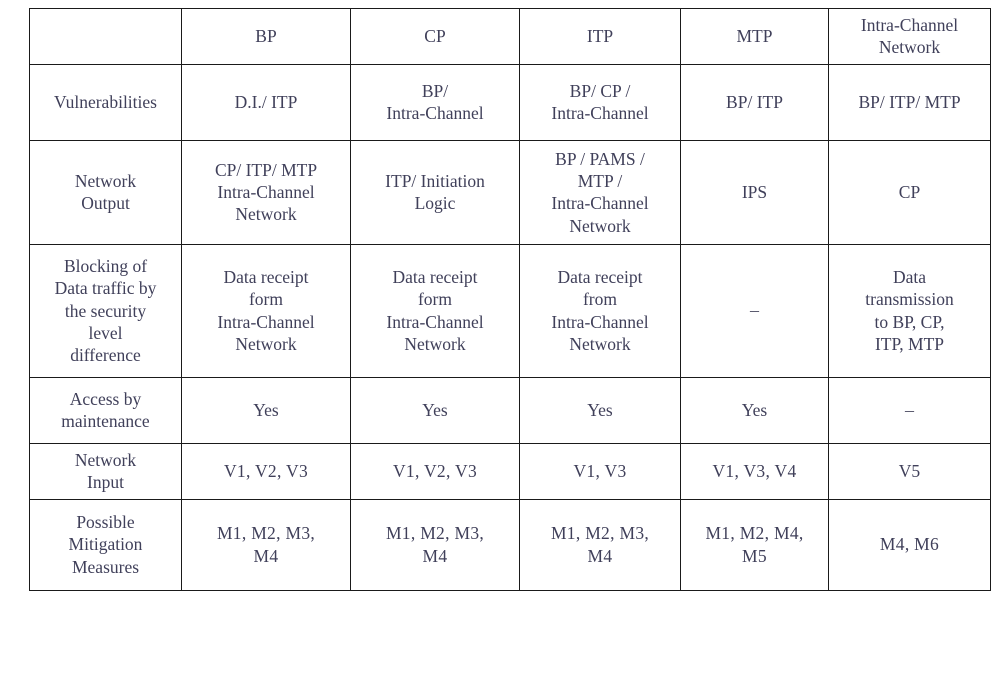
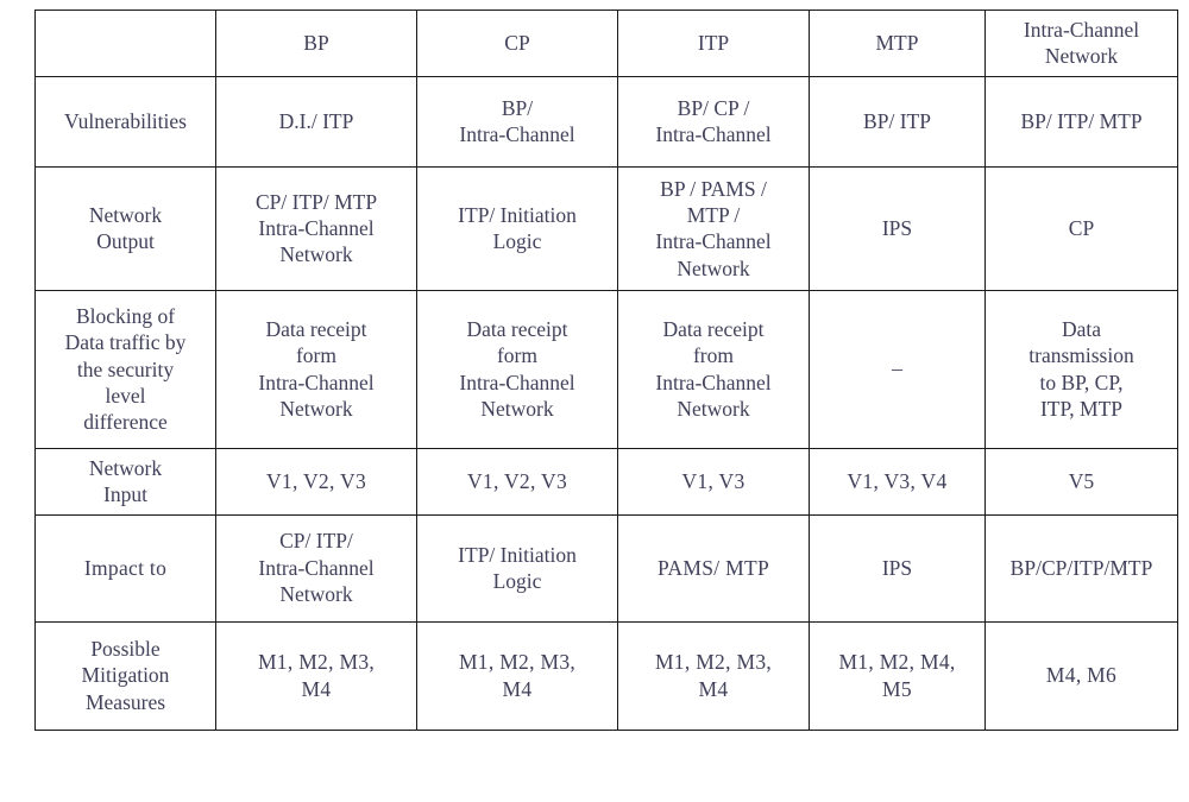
  	BP	CP	ITP	MTP	Intra-Channel Network
  Vulnerabilities	D.I./ ITP	BP/ Intra-Channel	BP/ CP / Intra-Channel	BP/ ITP	BP/ ITP/ MTP
  Network Output	CP/ ITP/ MTP Intra-Channel Network	ITP/ Initiation Logic	BP / PAMS / MTP / Intra-Channel Network	IPS	CP
  Blocking of Data traffic by the security level difference	Data receipt form Intra-Channel Network	Data receipt form Intra-Channel Network	Data receipt from Intra-Channel Network	–	Data transmission to BP, CP, ITP, MTP
- Access by maintenance	Yes	Yes	Yes	Yes	–
  Network Input	V1, V2, V3	V1, V2, V3	V1, V3	V1, V3, V4	V5
+ Impact to	CP/ ITP/ Intra-Channel Network	ITP/ Initiation Logic	PAMS/ MTP	IPS	BP/CP/ITP/MTP
  Possible Mitigation Measures	M1, M2, M3, M4	M1, M2, M3, M4	M1, M2, M3, M4	M1, M2, M4, M5	M4, M6
